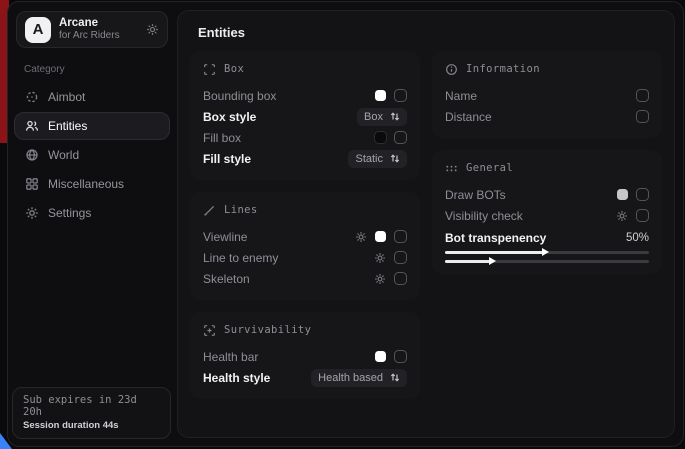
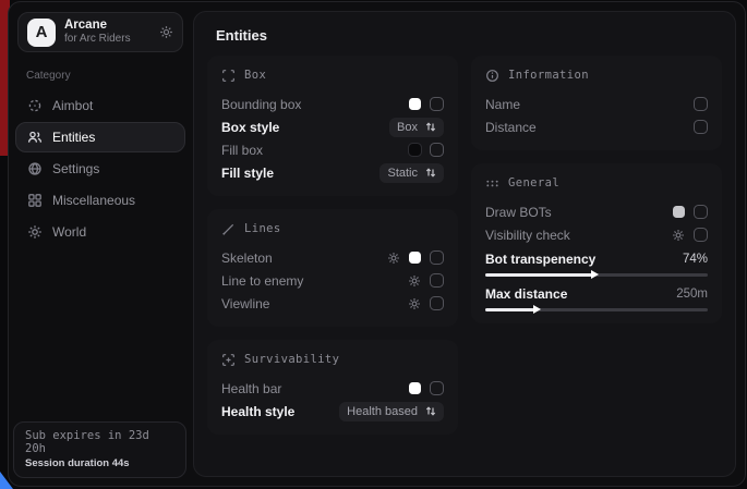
  A
  Arcane
  for Arc Riders
  Category
  Aimbot
  Entities
- World
+ Settings
  Miscellaneous
- Settings
+ World
  Sub expires in 23d 20h
  Session duration 44s
  Entities
  Box
  Bounding box
  Box style
  Box
  Fill box
  Fill style
  Static
  Lines
- Viewline
+ Skeleton
  Line to enemy
- Skeleton
+ Viewline
  Survivability
  Health bar
  Health style
  Health based
  Information
  Name
  Distance
  General
  Draw BOTs
  Visibility check
  Bot transpenency
- 50%
+ 74%
+ Max distance
+ 250m
